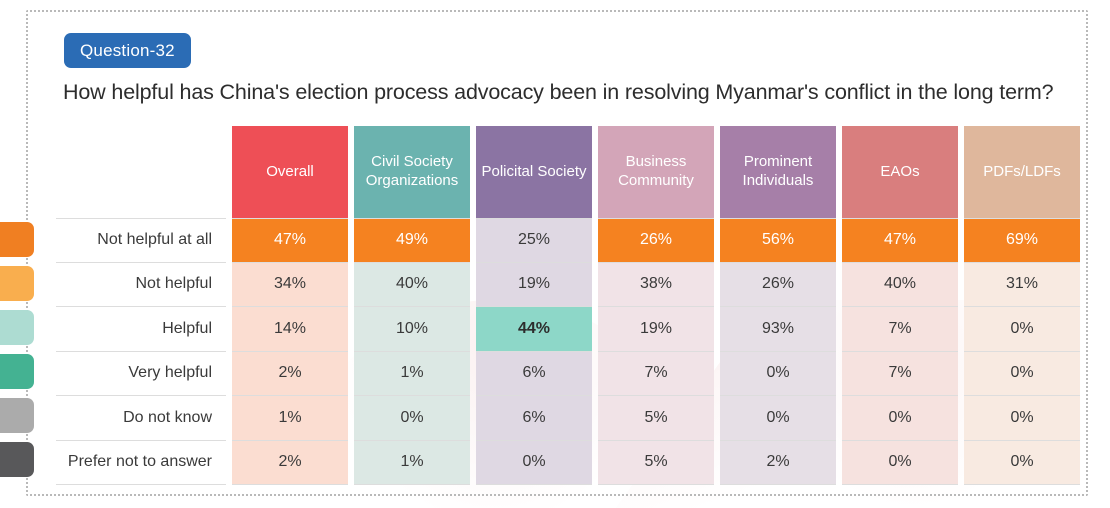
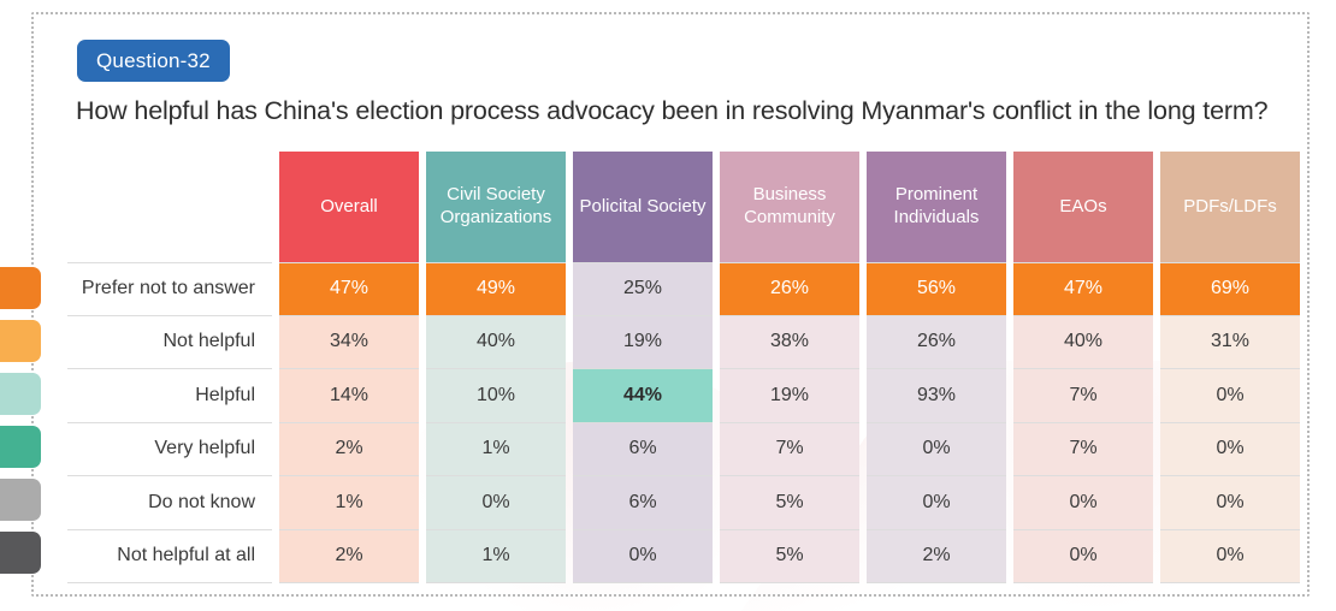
  Question-32
  How helpful has China's election process advocacy been in resolving Myanmar's conflict in the long term?
  	Overall	Civil Society Organizations	Policital Society	Business Community	Prominent Individuals	EAOs	PDFs/LDFs
- Not helpful at all	47%	49%	25%	26%	56%	47%	69%
+ Prefer not to answer	47%	49%	25%	26%	56%	47%	69%
  Not helpful	34%	40%	19%	38%	26%	40%	31%
  Helpful	14%	10%	44%	19%	93%	7%	0%
  Very helpful	2%	1%	6%	7%	0%	7%	0%
  Do not know	1%	0%	6%	5%	0%	0%	0%
- Prefer not to answer	2%	1%	0%	5%	2%	0%	0%
+ Not helpful at all	2%	1%	0%	5%	2%	0%	0%
